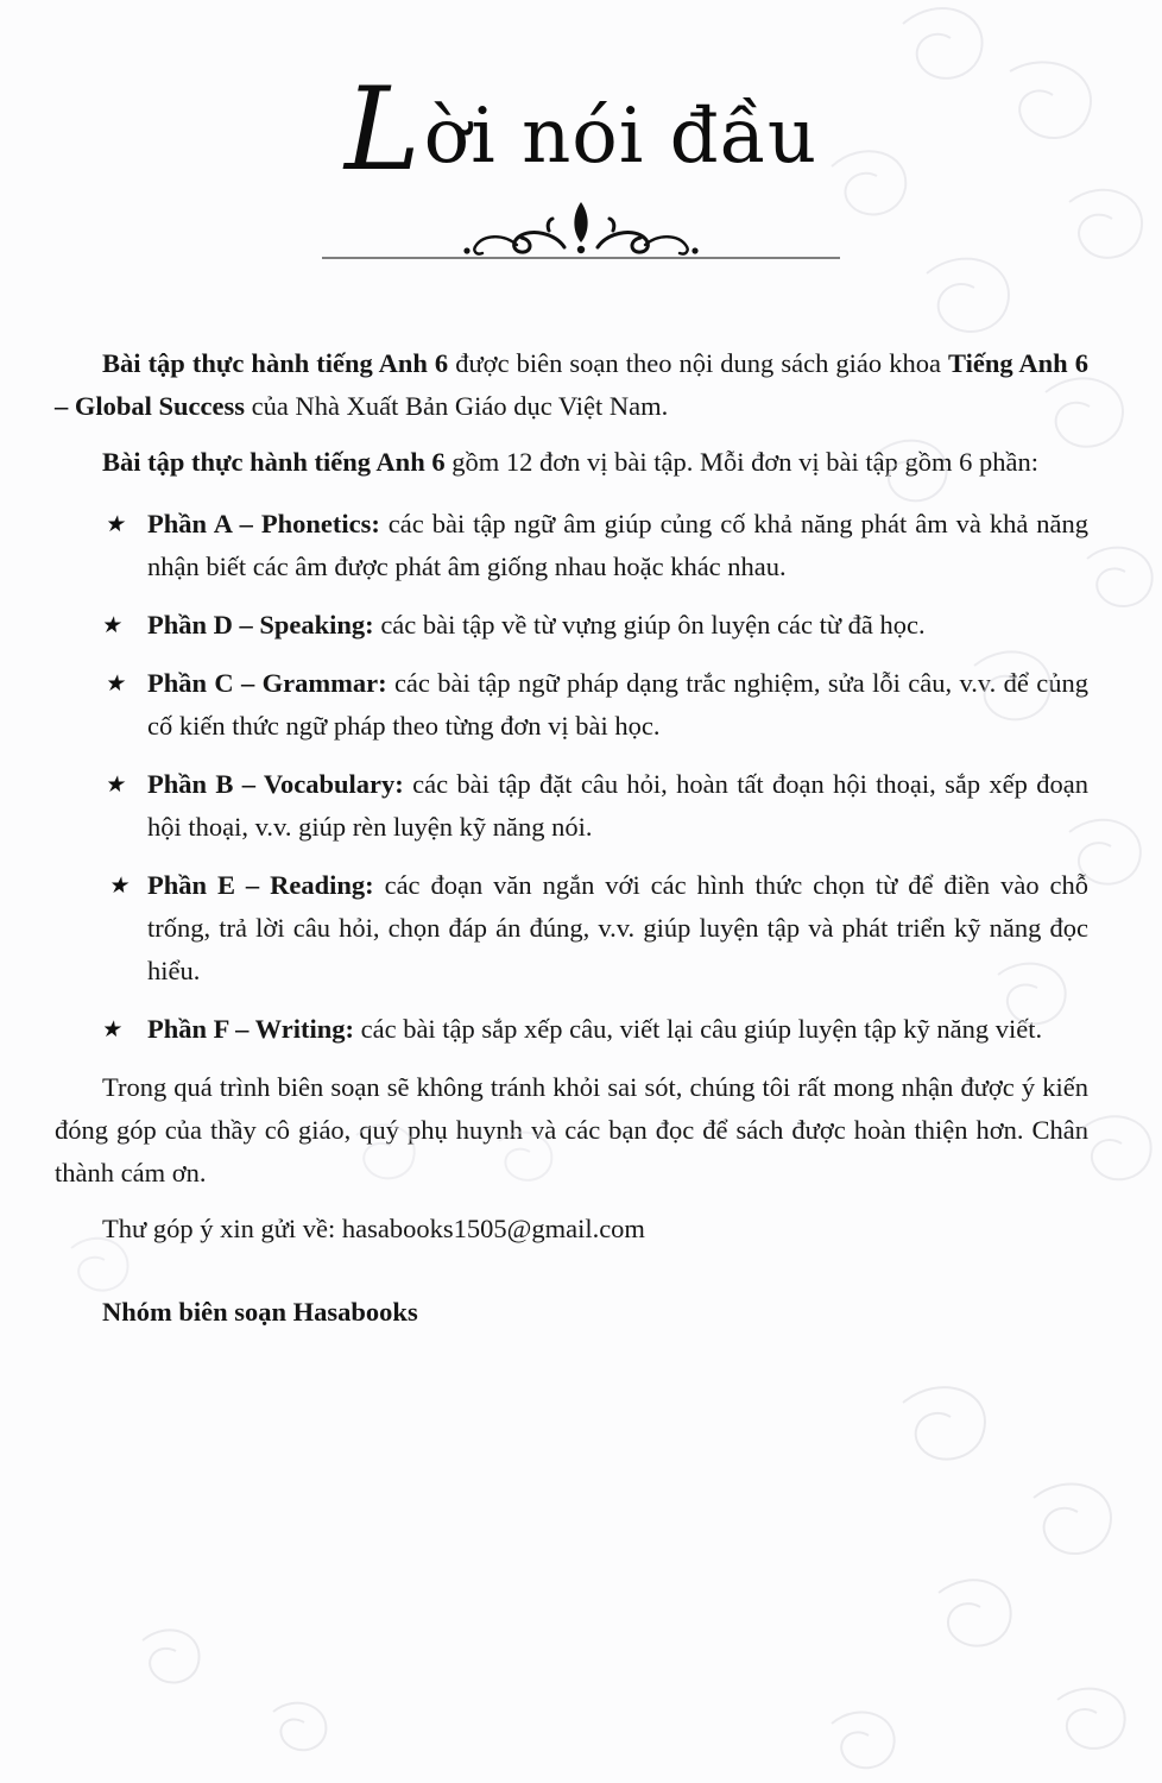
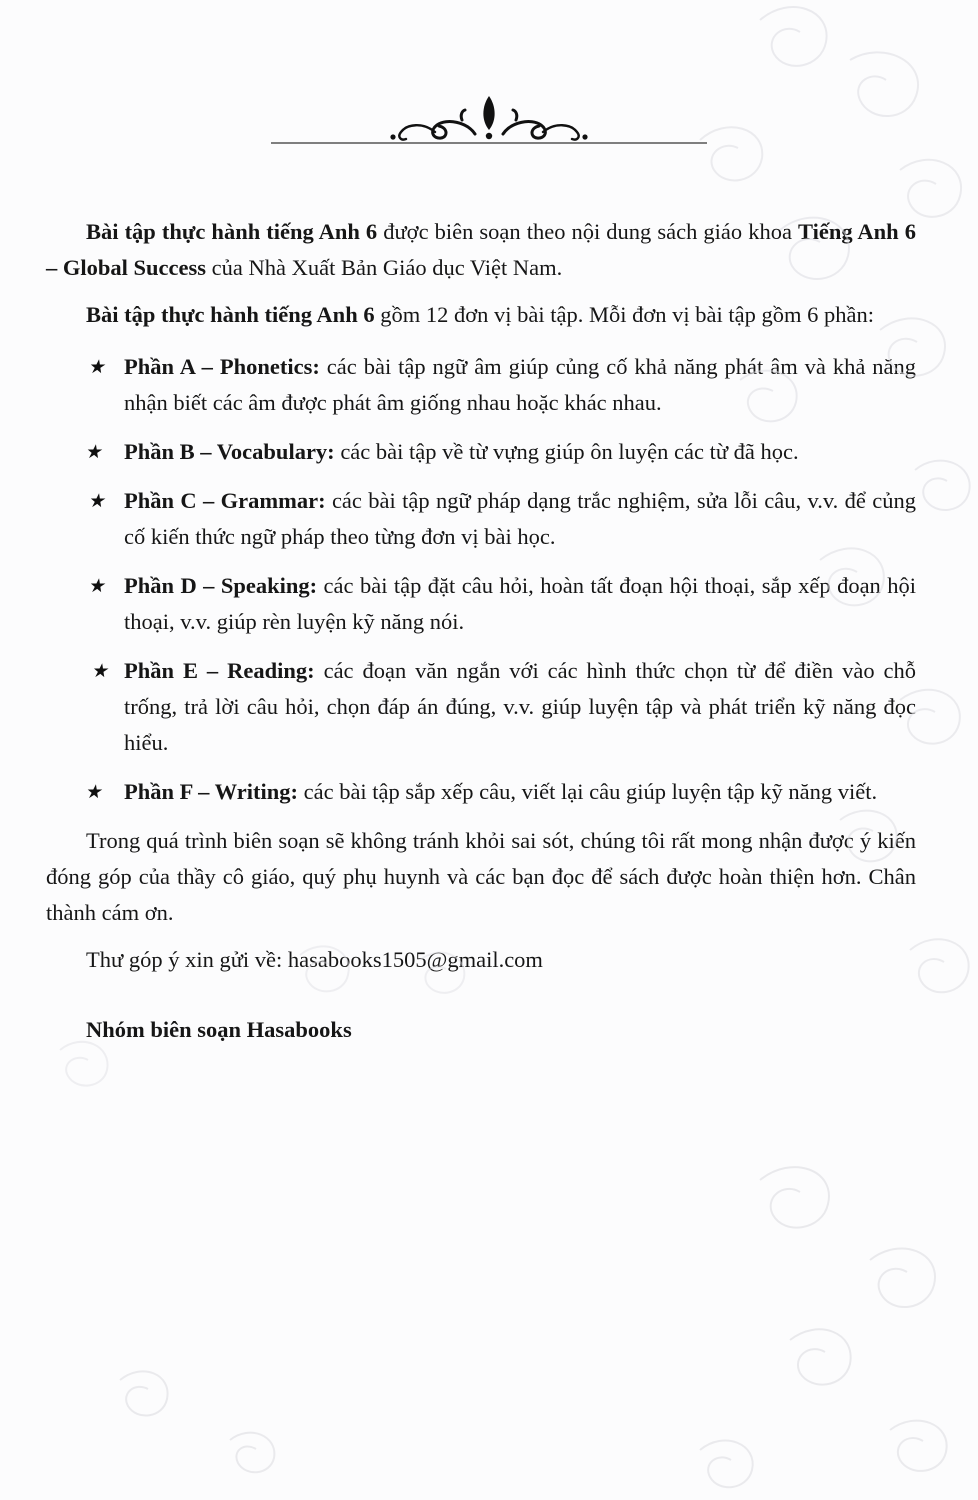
- Lời nói đầu
  Bài tập thực hành tiếng Anh 6 được biên soạn theo nội dung sách giáo khoa Tiếng Anh 6 – Global Success của Nhà Xuất Bản Giáo dục Việt Nam.
  Bài tập thực hành tiếng Anh 6 gồm 12 đơn vị bài tập. Mỗi đơn vị bài tập gồm 6 phần:
  Phần A – Phonetics: các bài tập ngữ âm giúp củng cố khả năng phát âm và khả năng nhận biết các âm được phát âm giống nhau hoặc khác nhau.
- Phần D – Speaking: các bài tập về từ vựng giúp ôn luyện các từ đã học.
+ Phần B – Vocabulary: các bài tập về từ vựng giúp ôn luyện các từ đã học.
  Phần C – Grammar: các bài tập ngữ pháp dạng trắc nghiệm, sửa lỗi câu, v.v. để củng cố kiến thức ngữ pháp theo từng đơn vị bài học.
- Phần B – Vocabulary: các bài tập đặt câu hỏi, hoàn tất đoạn hội thoại, sắp xếp đoạn hội thoại, v.v. giúp rèn luyện kỹ năng nói.
+ Phần D – Speaking: các bài tập đặt câu hỏi, hoàn tất đoạn hội thoại, sắp xếp đoạn hội thoại, v.v. giúp rèn luyện kỹ năng nói.
  Phần E – Reading: các đoạn văn ngắn với các hình thức chọn từ để điền vào chỗ trống, trả lời câu hỏi, chọn đáp án đúng, v.v. giúp luyện tập và phát triển kỹ năng đọc hiểu.
  Phần F – Writing: các bài tập sắp xếp câu, viết lại câu giúp luyện tập kỹ năng viết.
  Trong quá trình biên soạn sẽ không tránh khỏi sai sót, chúng tôi rất mong nhận được ý kiến đóng góp của thầy cô giáo, quý phụ huynh và các bạn đọc để sách được hoàn thiện hơn. Chân thành cám ơn.
  Thư góp ý xin gửi về: hasabooks1505@gmail.com
  Nhóm biên soạn Hasabooks
